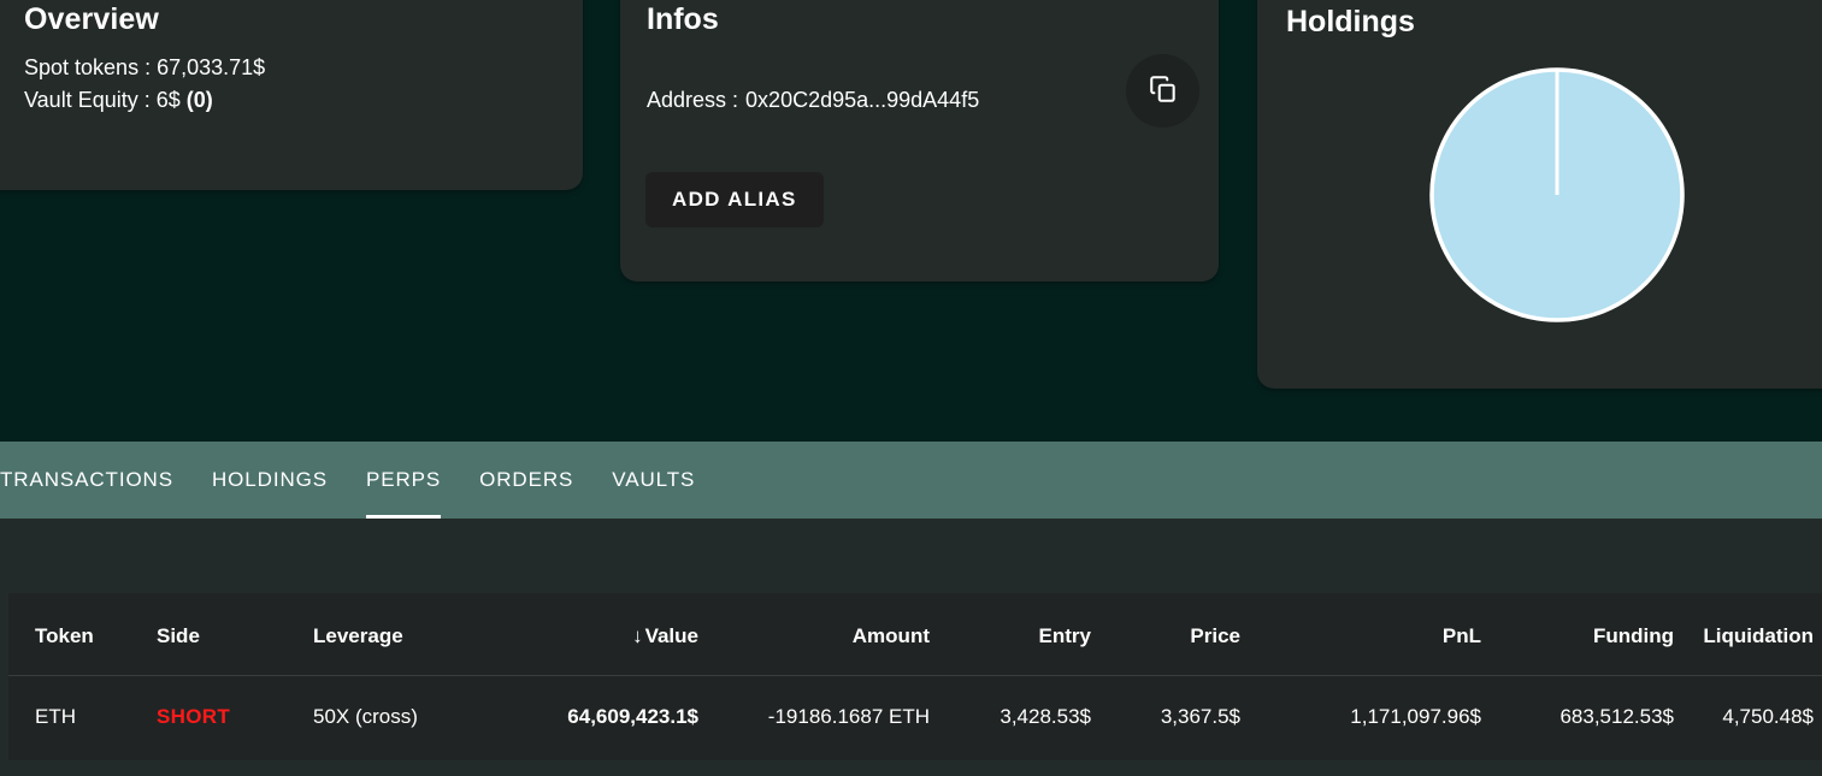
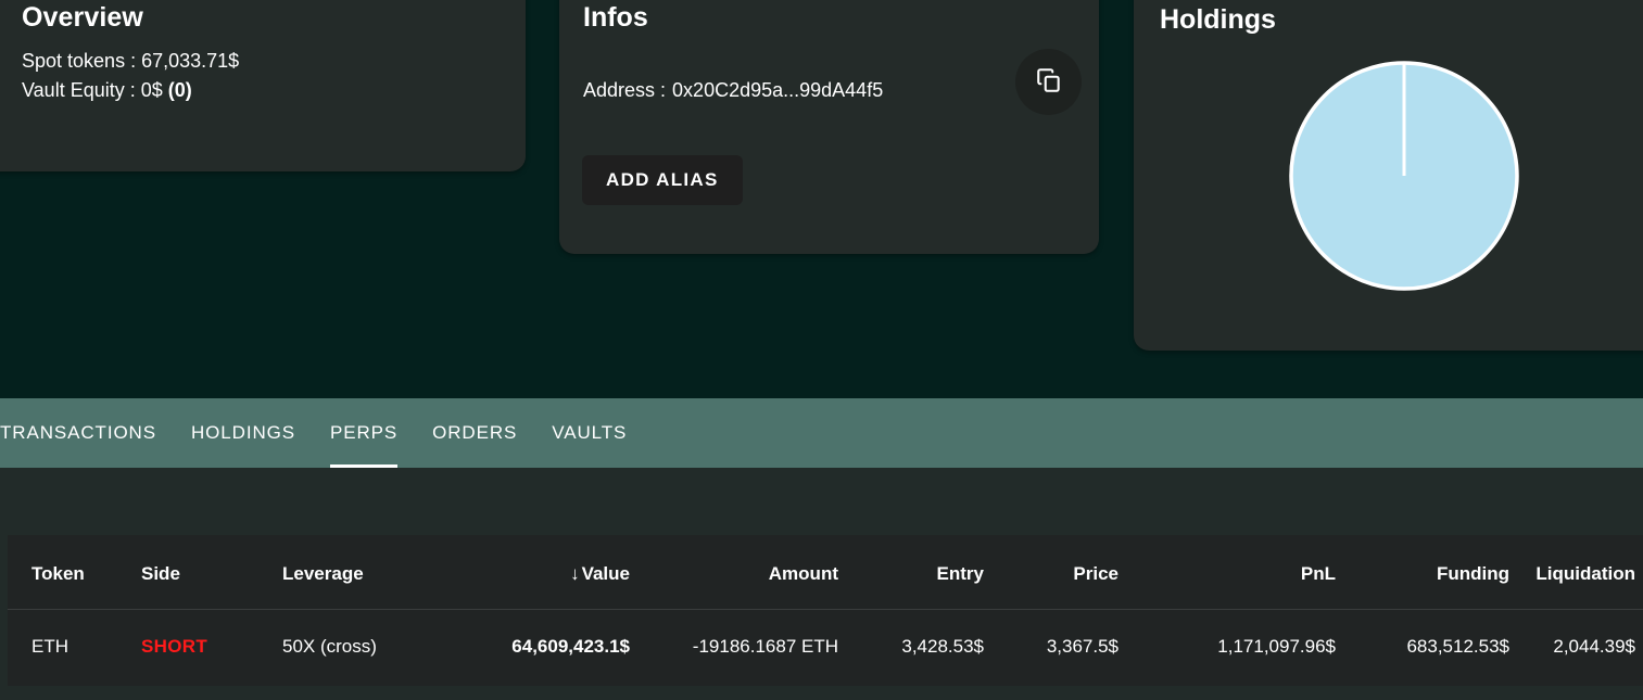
  Overview
  Spot tokens : 67,033.71$
- Vault Equity : 6$ (0)
+ Vault Equity : 0$ (0)
  Infos
  Address :
  0x20C2d95a...99dA44f5
  ADD ALIAS
  Holdings
  TRANSACTIONS
  HOLDINGS
  PERPS
  ORDERS
  VAULTS
  Token	Side	Leverage	↓Value	Amount	Entry	Price	PnL	Funding	Liquidation
- ETH	SHORT	50X (cross)	64,609,423.1$	-19186.1687 ETH	3,428.53$	3,367.5$	1,171,097.96$	683,512.53$	4,750.48$
+ ETH	SHORT	50X (cross)	64,609,423.1$	-19186.1687 ETH	3,428.53$	3,367.5$	1,171,097.96$	683,512.53$	2,044.39$
